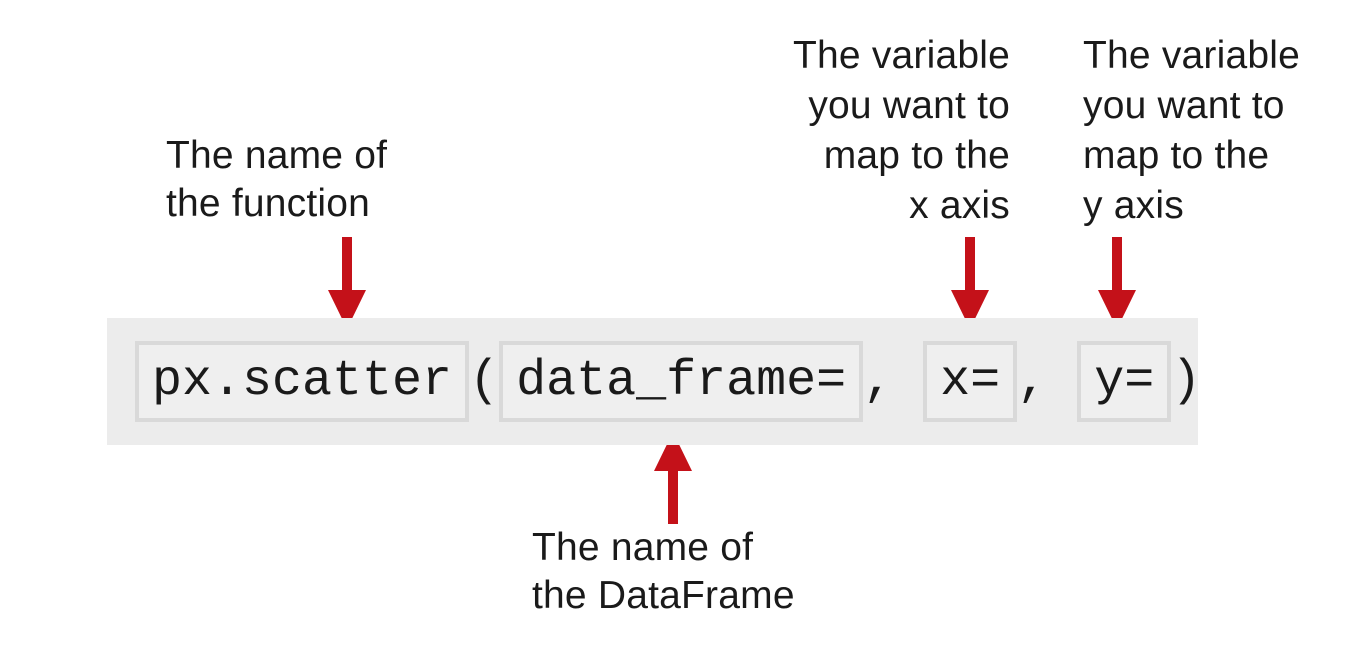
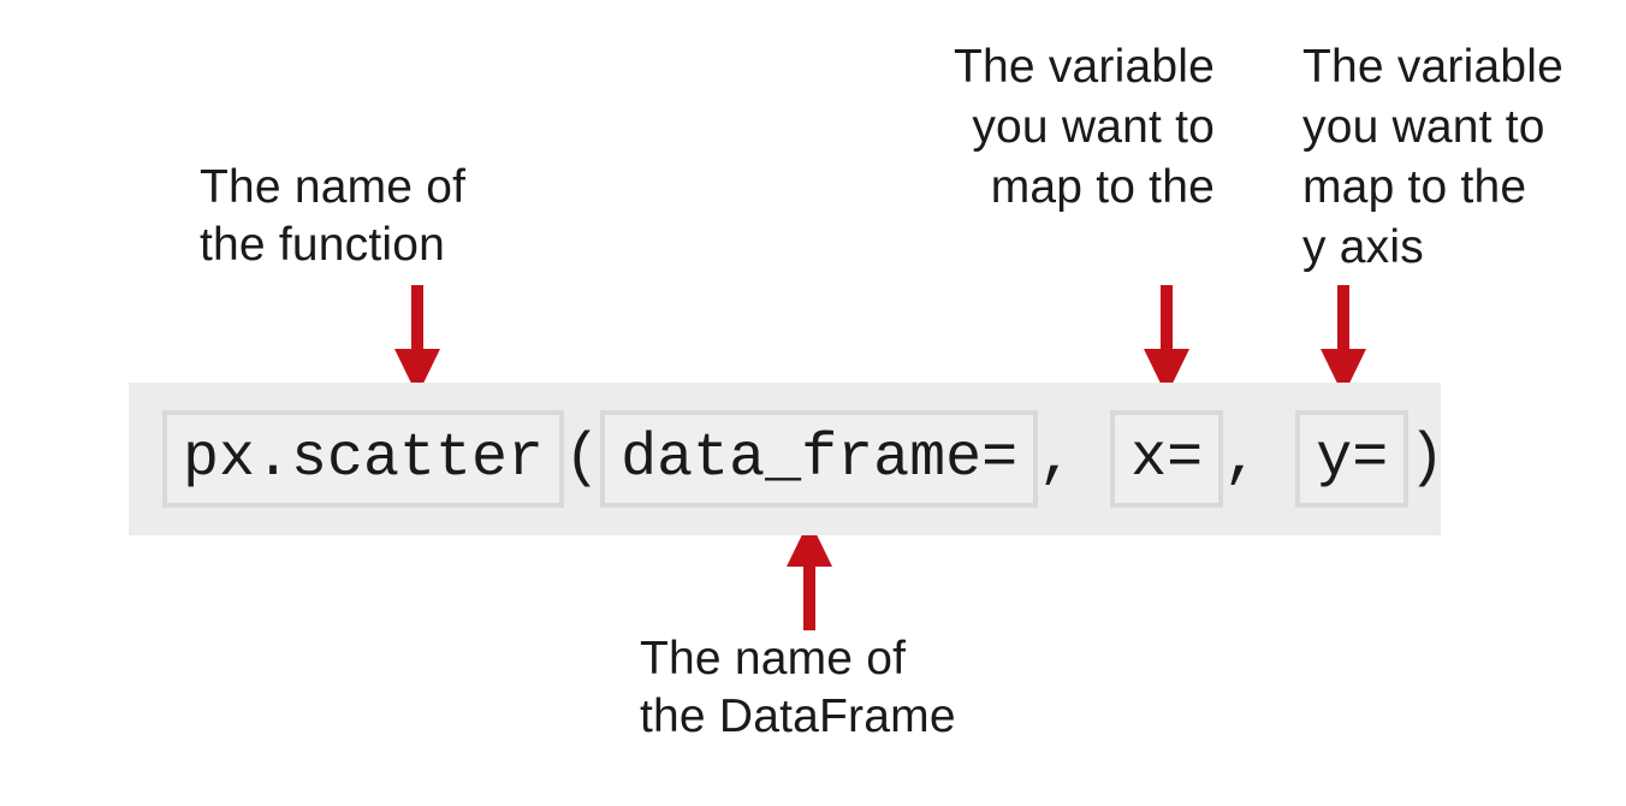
  The name of
  the function
  The variable
  you want to
  map to the
- x axis
  The variable
  you want to
  map to the
  y axis
  The name of
  the DataFrame
  px.scatter
  (
  data_frame=
  ,
  x=
  ,
  y=
  )
